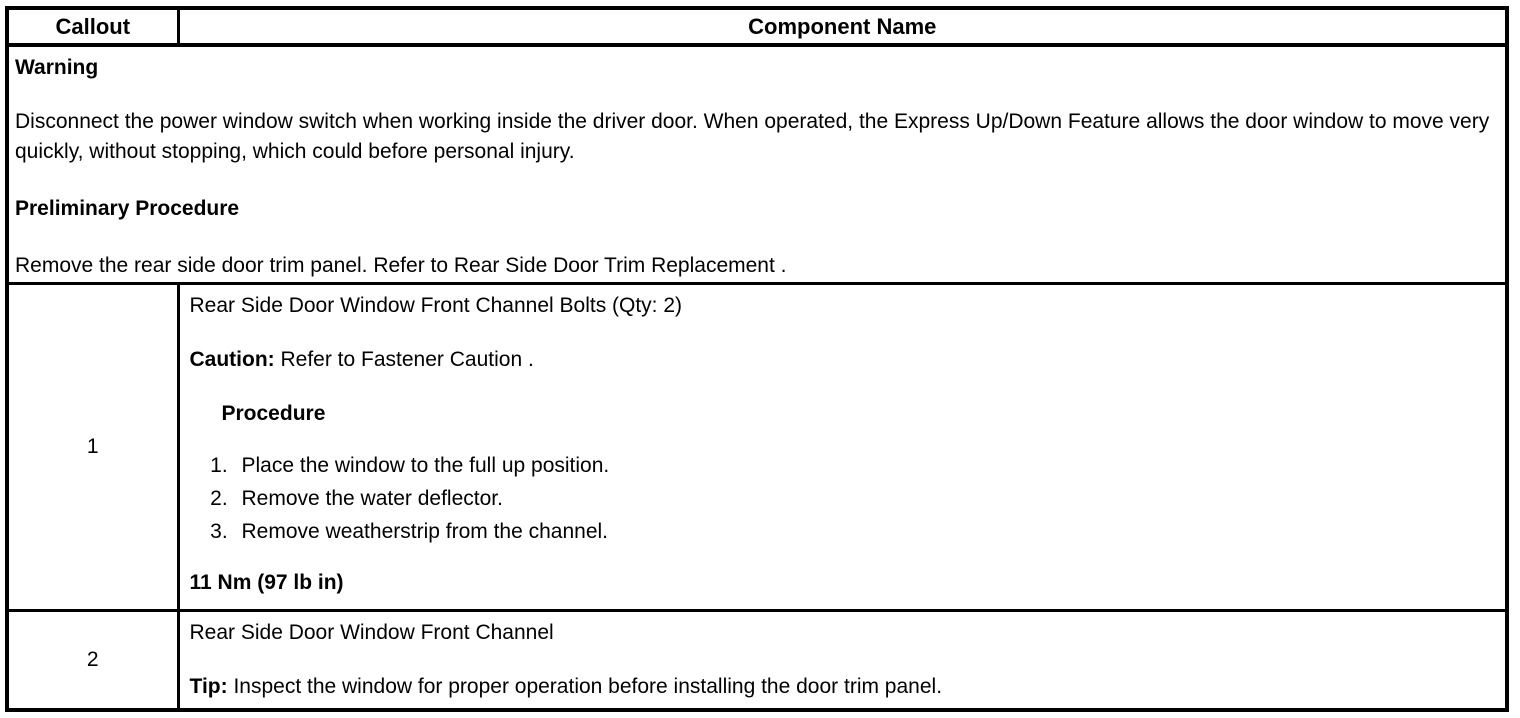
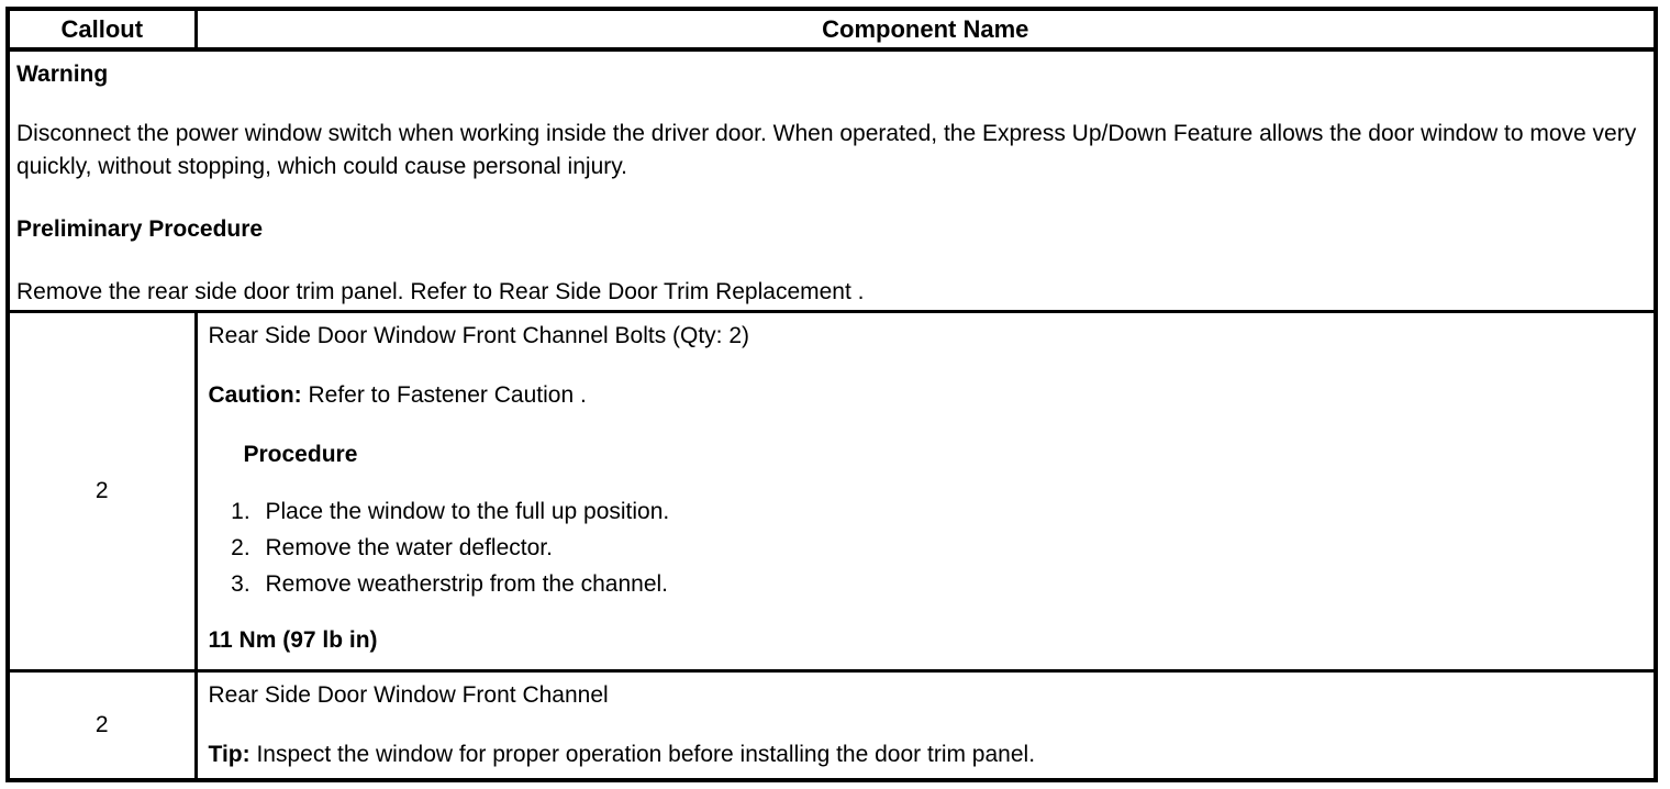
  Callout	Component Name
- Warning Disconnect the power window switch when working inside the driver door. When operated, the Express Up/Down Feature allows the door window to move very quickly, without stopping, which could before personal injury. Preliminary Procedure Remove the rear side door trim panel. Refer to Rear Side Door Trim Replacement .
+ Warning Disconnect the power window switch when working inside the driver door. When operated, the Express Up/Down Feature allows the door window to move very quickly, without stopping, which could cause personal injury. Preliminary Procedure Remove the rear side door trim panel. Refer to Rear Side Door Trim Replacement .
- 1	Rear Side Door Window Front Channel Bolts (Qty: 2) Caution: Refer to Fastener Caution . Procedure Place the window to the full up position. Remove the water deflector. Remove weatherstrip from the channel. 11 Nm (97 lb in)
+ 2	Rear Side Door Window Front Channel Bolts (Qty: 2) Caution: Refer to Fastener Caution . Procedure Place the window to the full up position. Remove the water deflector. Remove weatherstrip from the channel. 11 Nm (97 lb in)
  2	Rear Side Door Window Front Channel Tip: Inspect the window for proper operation before installing the door trim panel.
